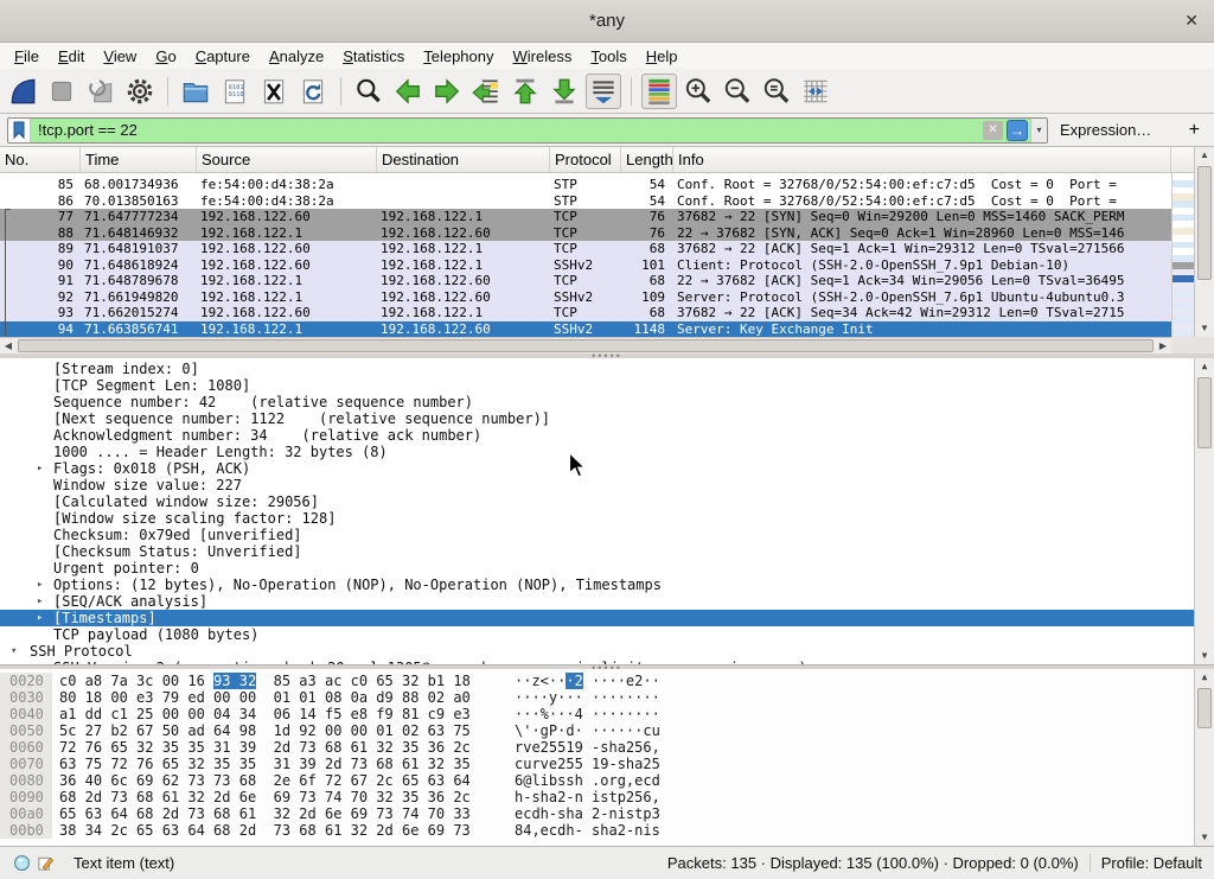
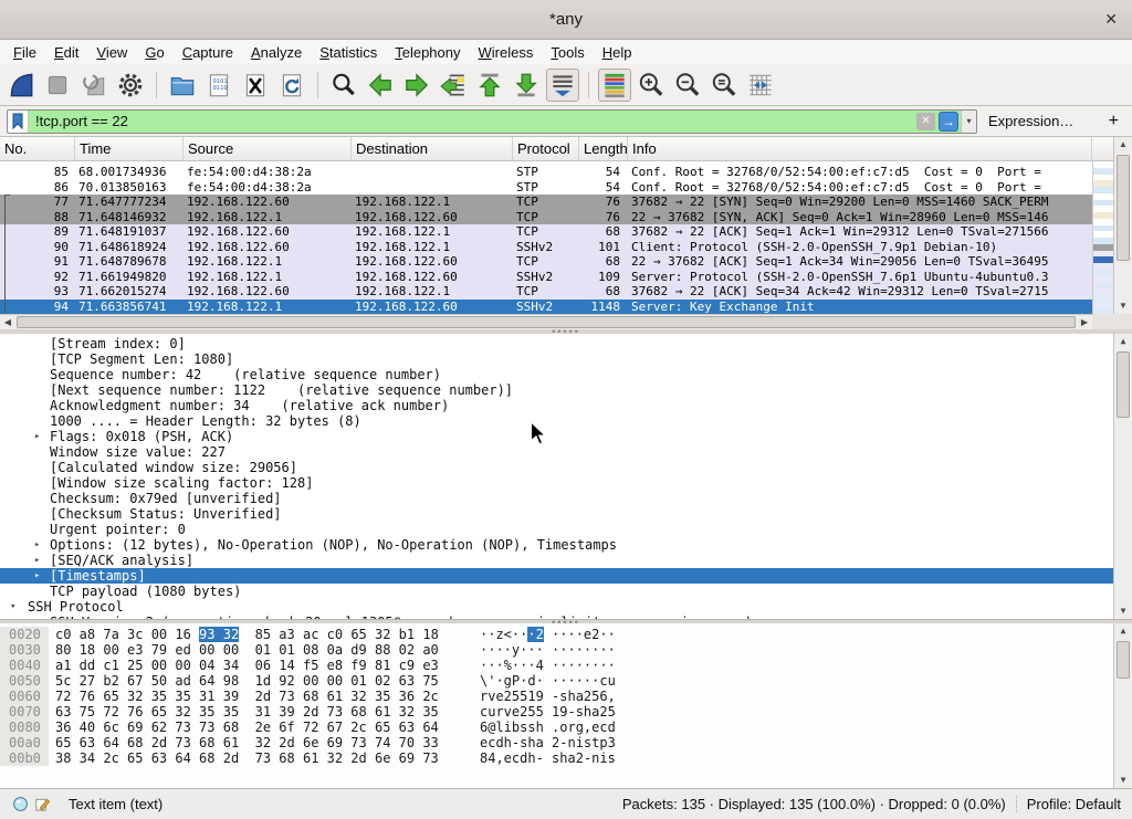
  *any
  ✕
  File
  Edit
  View
  Go
  Capture
  Analyze
  Statistics
  Telephony
  Wireless
  Tools
  Help
  !tcp.port == 22
  ✕
  →
  ▾
  Expression…
  +
  No.
  Time
  Source
  Destination
  Protocol
  Length
  Info
  85
  68.001734936
  fe:54:00:d4:38:2a
  STP
  54
  Conf. Root = 32768/0/52:54:00:ef:c7:d5 Cost = 0 Port =
  86
  70.013850163
  fe:54:00:d4:38:2a
  STP
  54
  Conf. Root = 32768/0/52:54:00:ef:c7:d5 Cost = 0 Port =
  77
  71.647777234
  192.168.122.60
  192.168.122.1
  TCP
  76
  37682 → 22 [SYN] Seq=0 Win=29200 Len=0 MSS=1460 SACK_PERM
  88
  71.648146932
  192.168.122.1
  192.168.122.60
  TCP
  76
  22 → 37682 [SYN, ACK] Seq=0 Ack=1 Win=28960 Len=0 MSS=146
  89
  71.648191037
  192.168.122.60
  192.168.122.1
  TCP
  68
  37682 → 22 [ACK] Seq=1 Ack=1 Win=29312 Len=0 TSval=271566
  90
  71.648618924
  192.168.122.60
  192.168.122.1
  SSHv2
  101
  Client: Protocol (SSH-2.0-OpenSSH_7.9p1 Debian-10)
  91
  71.648789678
  192.168.122.1
  192.168.122.60
  TCP
  68
  22 → 37682 [ACK] Seq=1 Ack=34 Win=29056 Len=0 TSval=36495
  92
  71.661949820
  192.168.122.1
  192.168.122.60
  SSHv2
  109
  Server: Protocol (SSH-2.0-OpenSSH_7.6p1 Ubuntu-4ubuntu0.3
  93
  71.662015274
  192.168.122.60
  192.168.122.1
  TCP
  68
  37682 → 22 [ACK] Seq=34 Ack=42 Win=29312 Len=0 TSval=2715
  94
  71.663856741
  192.168.122.1
  192.168.122.60
  SSHv2
  1148
  Server: Key Exchange Init
  ▲
  ▼
  ◀
  ▶
  •••••
  [Stream index: 0]
  [TCP Segment Len: 1080]
  Sequence number: 42 (relative sequence number)
  [Next sequence number: 1122 (relative sequence number)]
  Acknowledgment number: 34 (relative ack number)
  1000 .... = Header Length: 32 bytes (8)
  ▸
  Flags: 0x018 (PSH, ACK)
  Window size value: 227
  [Calculated window size: 29056]
  [Window size scaling factor: 128]
  Checksum: 0x79ed [unverified]
  [Checksum Status: Unverified]
  Urgent pointer: 0
  ▸
  Options: (12 bytes), No-Operation (NOP), No-Operation (NOP), Timestamps
  ▸
  [SEQ/ACK analysis]
  ▸
  [Timestamps]
  TCP payload (1080 bytes)
  ▾
  SSH Protocol
  ▲
  ▼
  •••••
  0020
  c0 a8 7a 3c 00 16 93 32 85 a3 ac c0 65 32 b1 18
  ··z<···2 ····e2··
  0030
  80 18 00 e3 79 ed 00 00 01 01 08 0a d9 88 02 a0
  ····y··· ········
  0040
  a1 dd c1 25 00 00 04 34 06 14 f5 e8 f9 81 c9 e3
  ···%···4 ········
  0050
  5c 27 b2 67 50 ad 64 98 1d 92 00 00 01 02 63 75
  \'·gP·d· ······cu
  0060
  72 76 65 32 35 35 31 39 2d 73 68 61 32 35 36 2c
  rve25519 -sha256,
  0070
  63 75 72 76 65 32 35 35 31 39 2d 73 68 61 32 35
  curve255 19-sha25
  0080
  36 40 6c 69 62 73 73 68 2e 6f 72 67 2c 65 63 64
  6@libssh .org,ecd
- 0090
- 68 2d 73 68 61 32 2d 6e 69 73 74 70 32 35 36 2c
- h-sha2-n istp256,
  00a0
  65 63 64 68 2d 73 68 61 32 2d 6e 69 73 74 70 33
  ecdh-sha 2-nistp3
  00b0
  38 34 2c 65 63 64 68 2d 73 68 61 32 2d 6e 69 73
  84,ecdh- sha2-nis
  ▲
  ▼
  Text item (text)
  Packets: 135 · Displayed: 135 (100.0%) · Dropped: 0 (0.0%)
  Profile: Default
